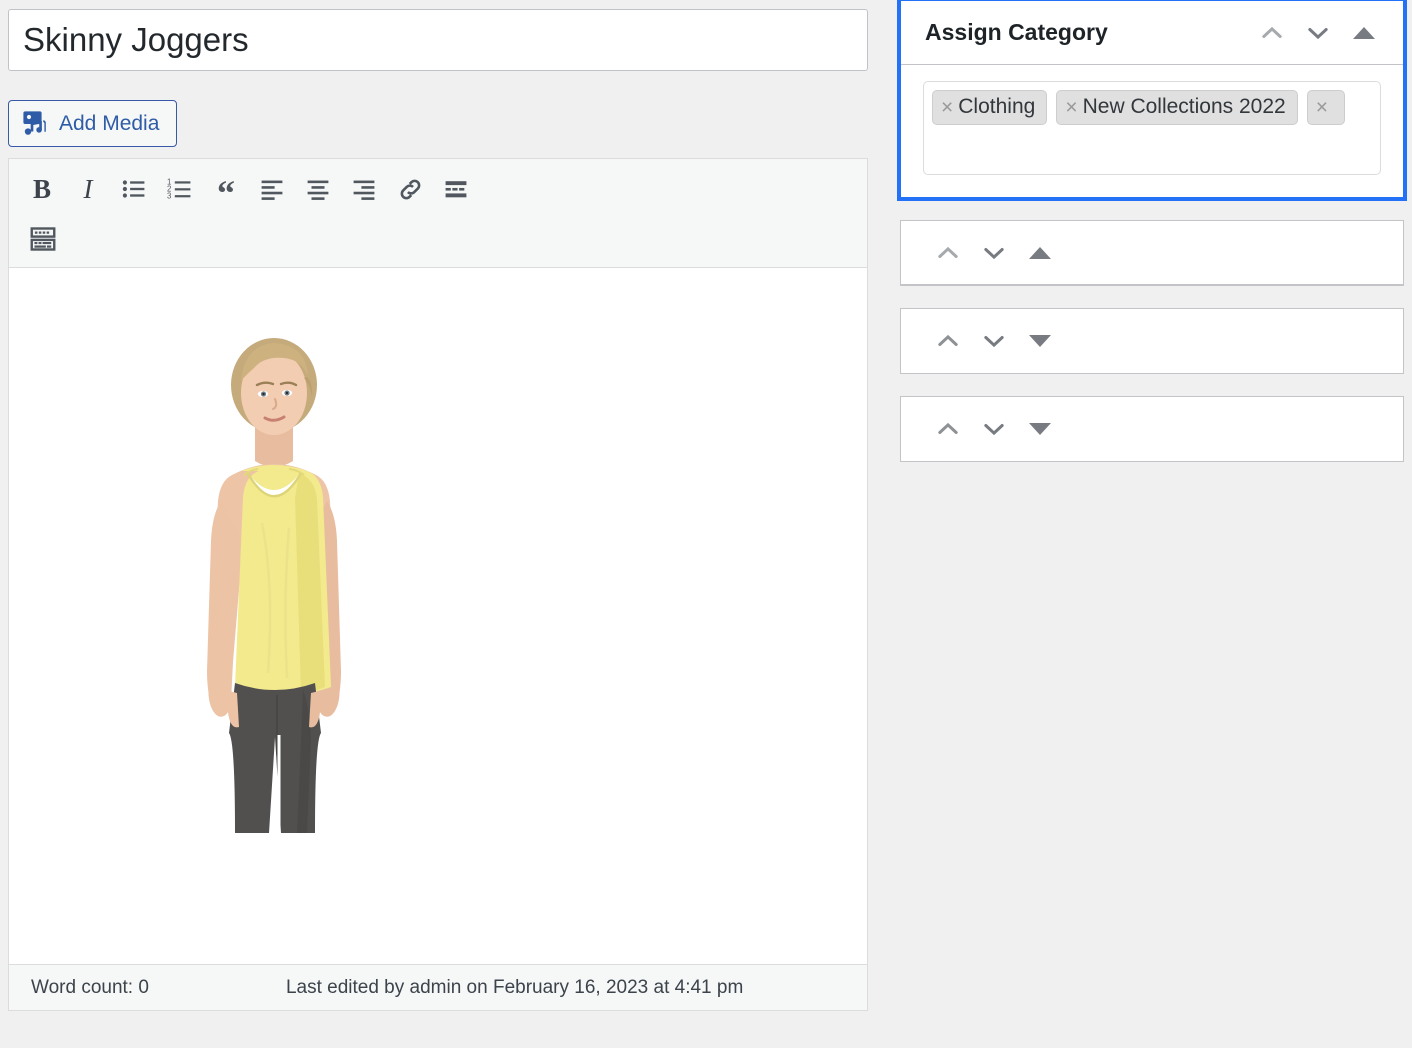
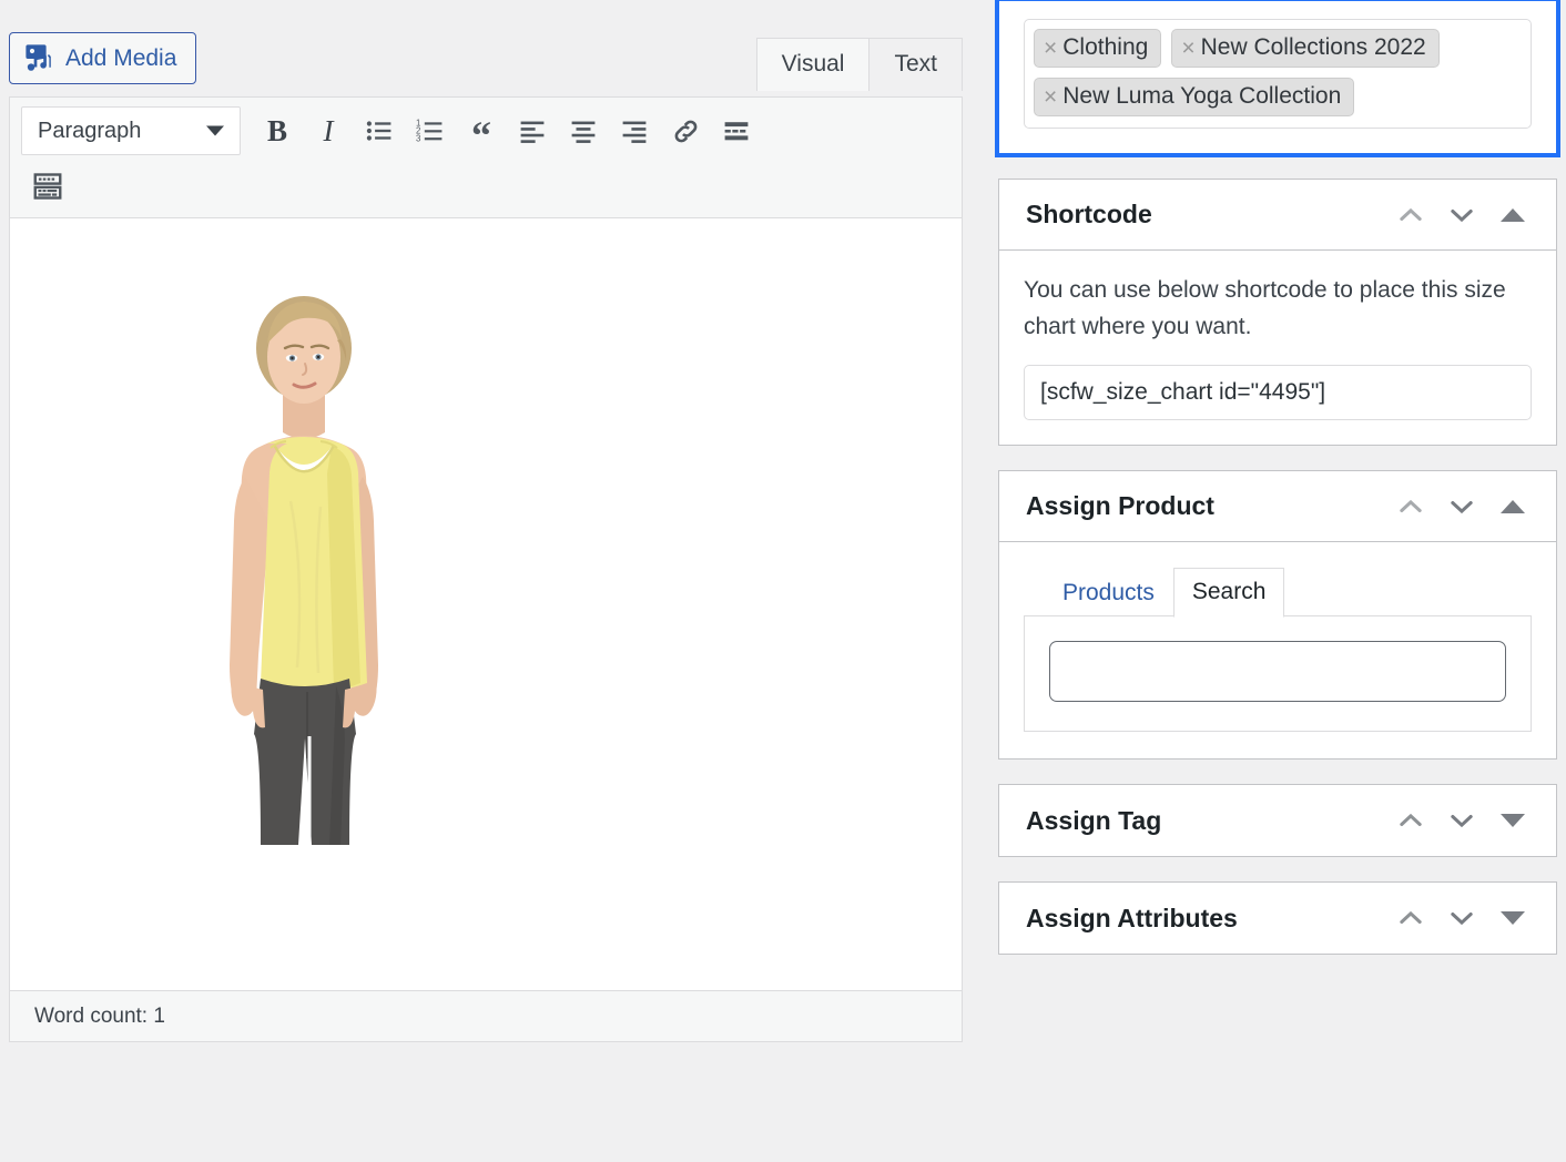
- Skinny Joggers
  Add Media
+ Visual
+ Text
+ Paragraph
  B
  I
  1
  2
  3
  “
- Word count: 0
+ Word count: 1
- Last edited by admin on February 16, 2023 at 4:41 pm
- Assign Category
  ×
  Clothing
  ×
  New Collections 2022
  ×
+ New Luma Yoga Collection
+ Shortcode
+ You can use below shortcode to place this size chart where you want.
+ [scfw_size_chart id="4495"]
+ Assign Product
+ Products
+ Search
+ Assign Tag
+ Assign Attributes
